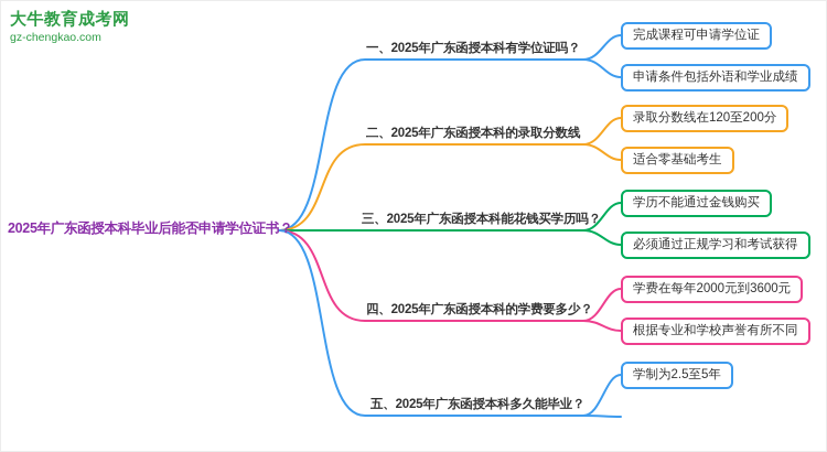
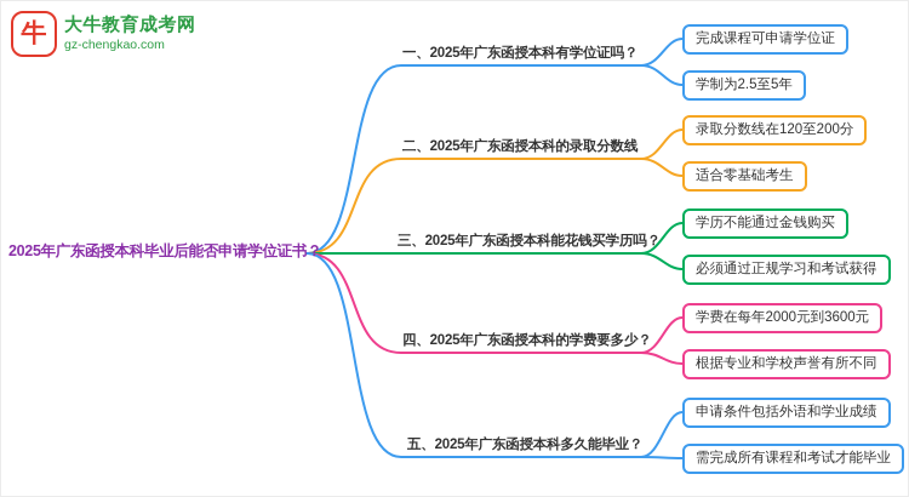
+ 牛
  大牛教育成考网
  gz-chengkao.com
  2025年广东函授本科毕业后能否申请学位证书？
  一、2025年广东函授本科有学位证吗？
  二、2025年广东函授本科的录取分数线
  三、2025年广东函授本科能花钱买学历吗？
  四、2025年广东函授本科的学费要多少？
  五、2025年广东函授本科多久能毕业？
  完成课程可申请学位证
- 申请条件包括外语和学业成绩
+ 学制为2.5至5年
  录取分数线在120至200分
  适合零基础考生
  学历不能通过金钱购买
  必须通过正规学习和考试获得
  学费在每年2000元到3600元
  根据专业和学校声誉有所不同
- 学制为2.5至5年
+ 申请条件包括外语和学业成绩
+ 需完成所有课程和考试才能毕业
